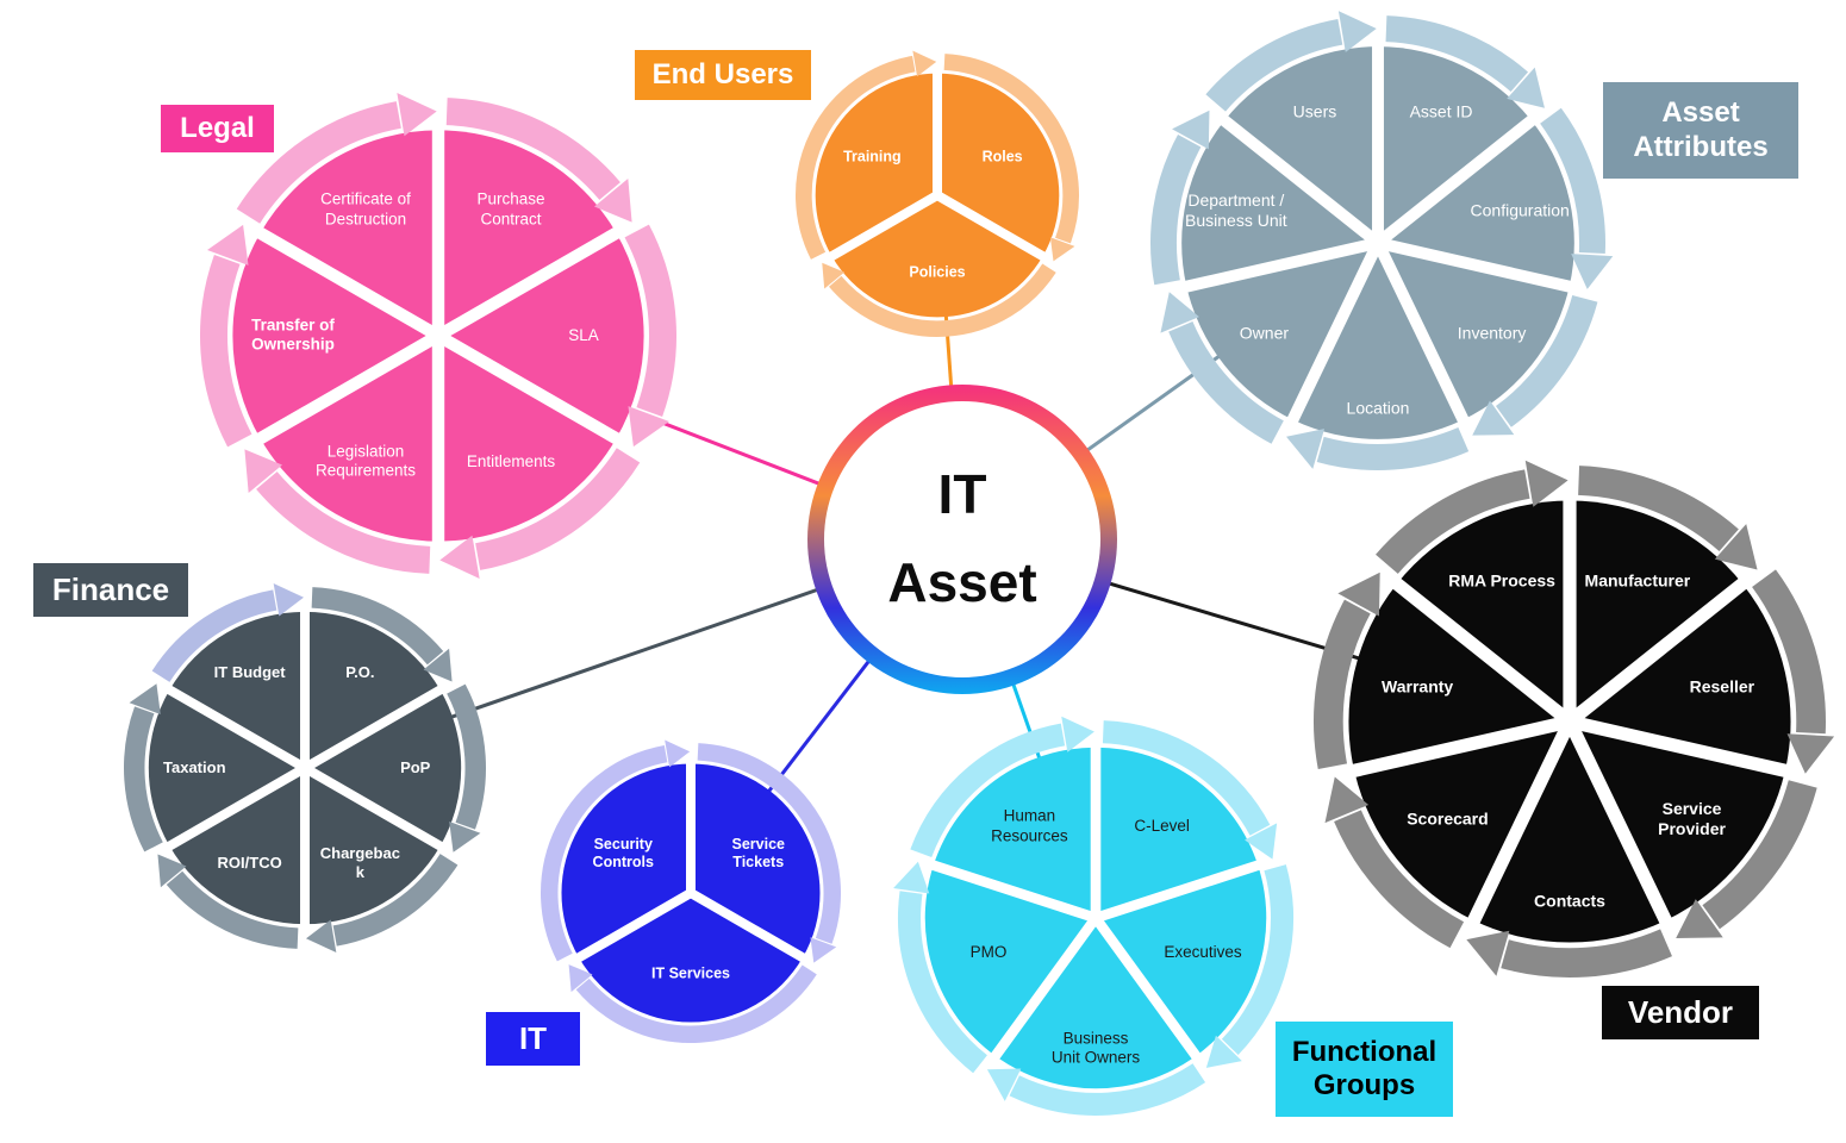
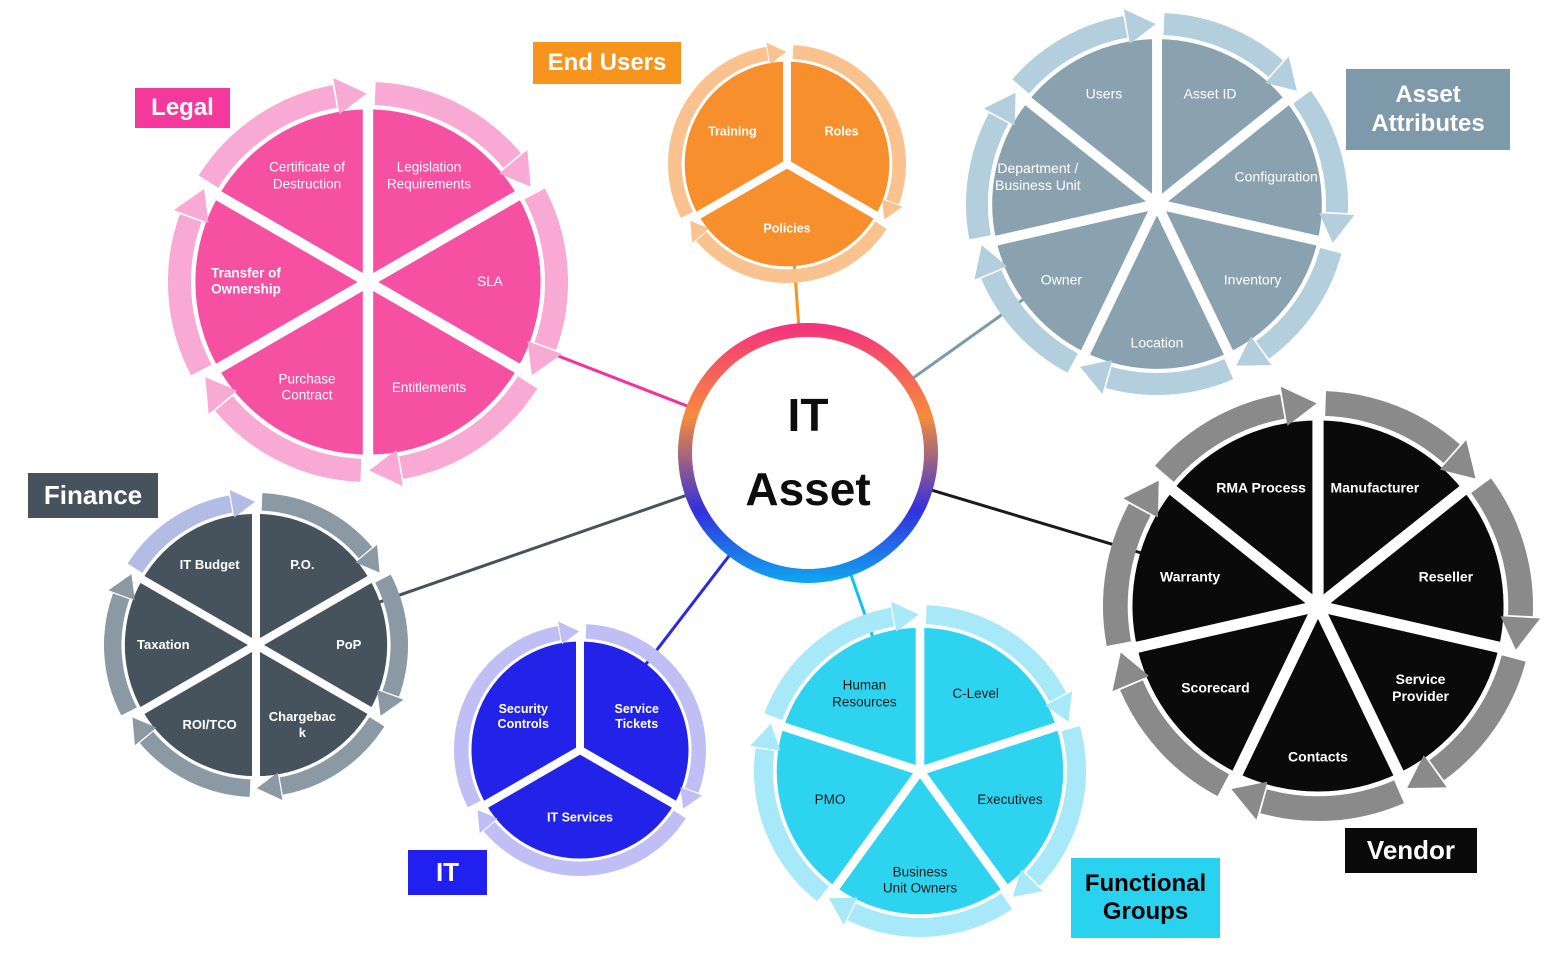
- Purchase Contract
+ Legislation Requirements
  SLA
  Entitlements
- Legislation Requirements
+ Purchase Contract
  Transfer of Ownership
  Certificate of Destruction
  Legal
  Roles
  Policies
  Training
  End Users
  Asset ID
  Configuration
  Inventory
  Location
  Owner
  Department / Business Unit
  Users
  Asset Attributes
  P.O.
  PoP
  Chargeback
  ROI/TCO
  Taxation
  IT Budget
  Finance
  Service Tickets
  IT Services
  Security Controls
  IT
  C-Level
  Executives
  Business Unit Owners
  PMO
  Human Resources
  Functional Groups
  Manufacturer
  Reseller
  Service Provider
  Contacts
  Scorecard
  Warranty
  RMA Process
  Vendor
  IT
  Asset
